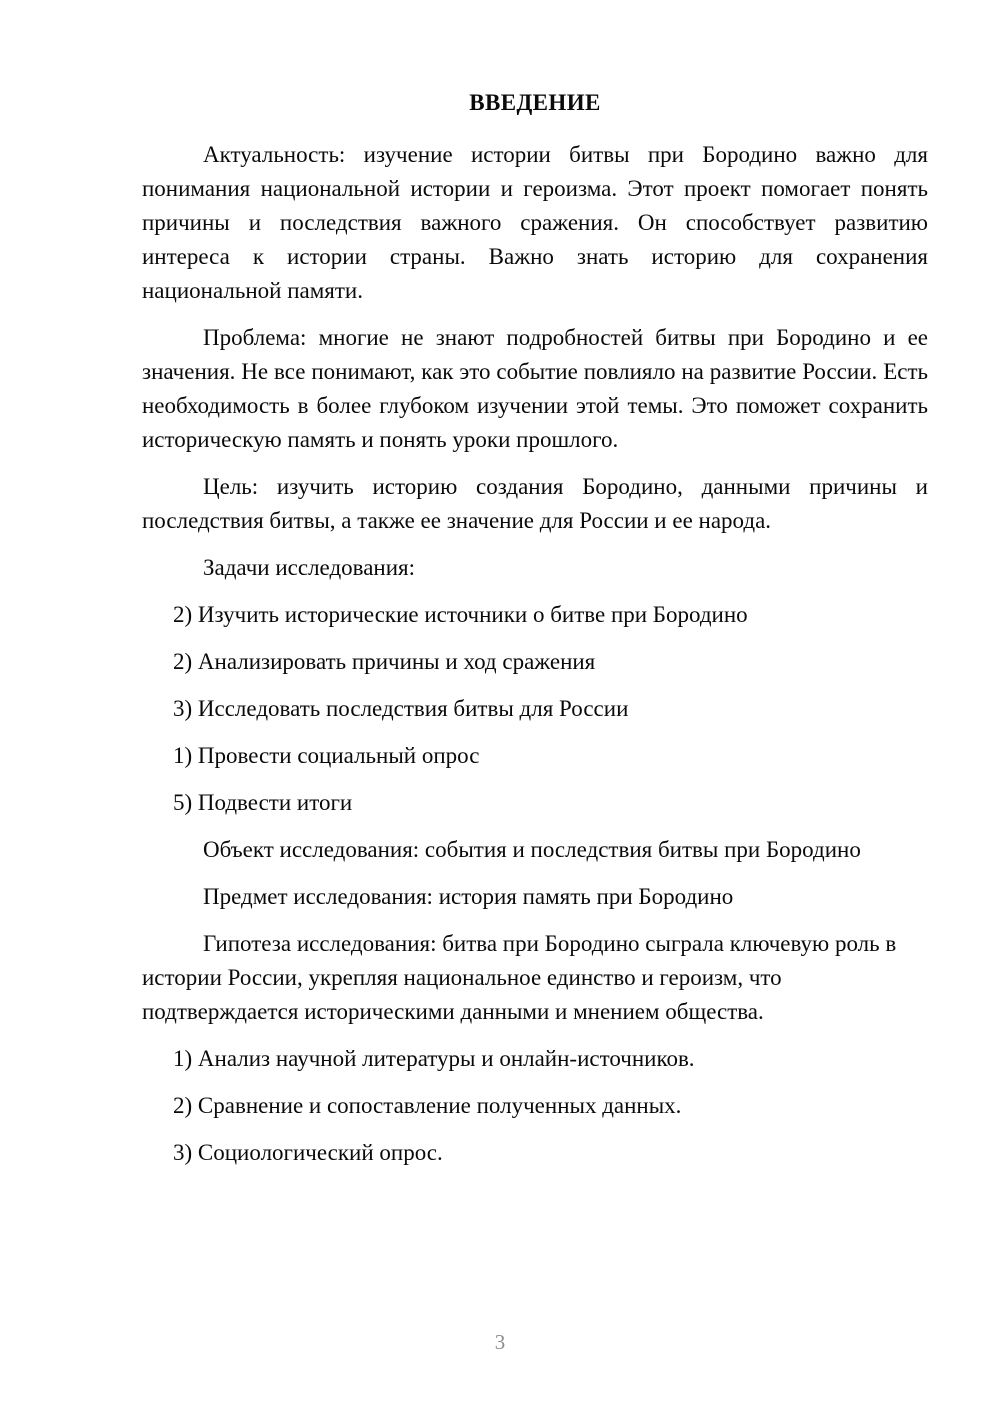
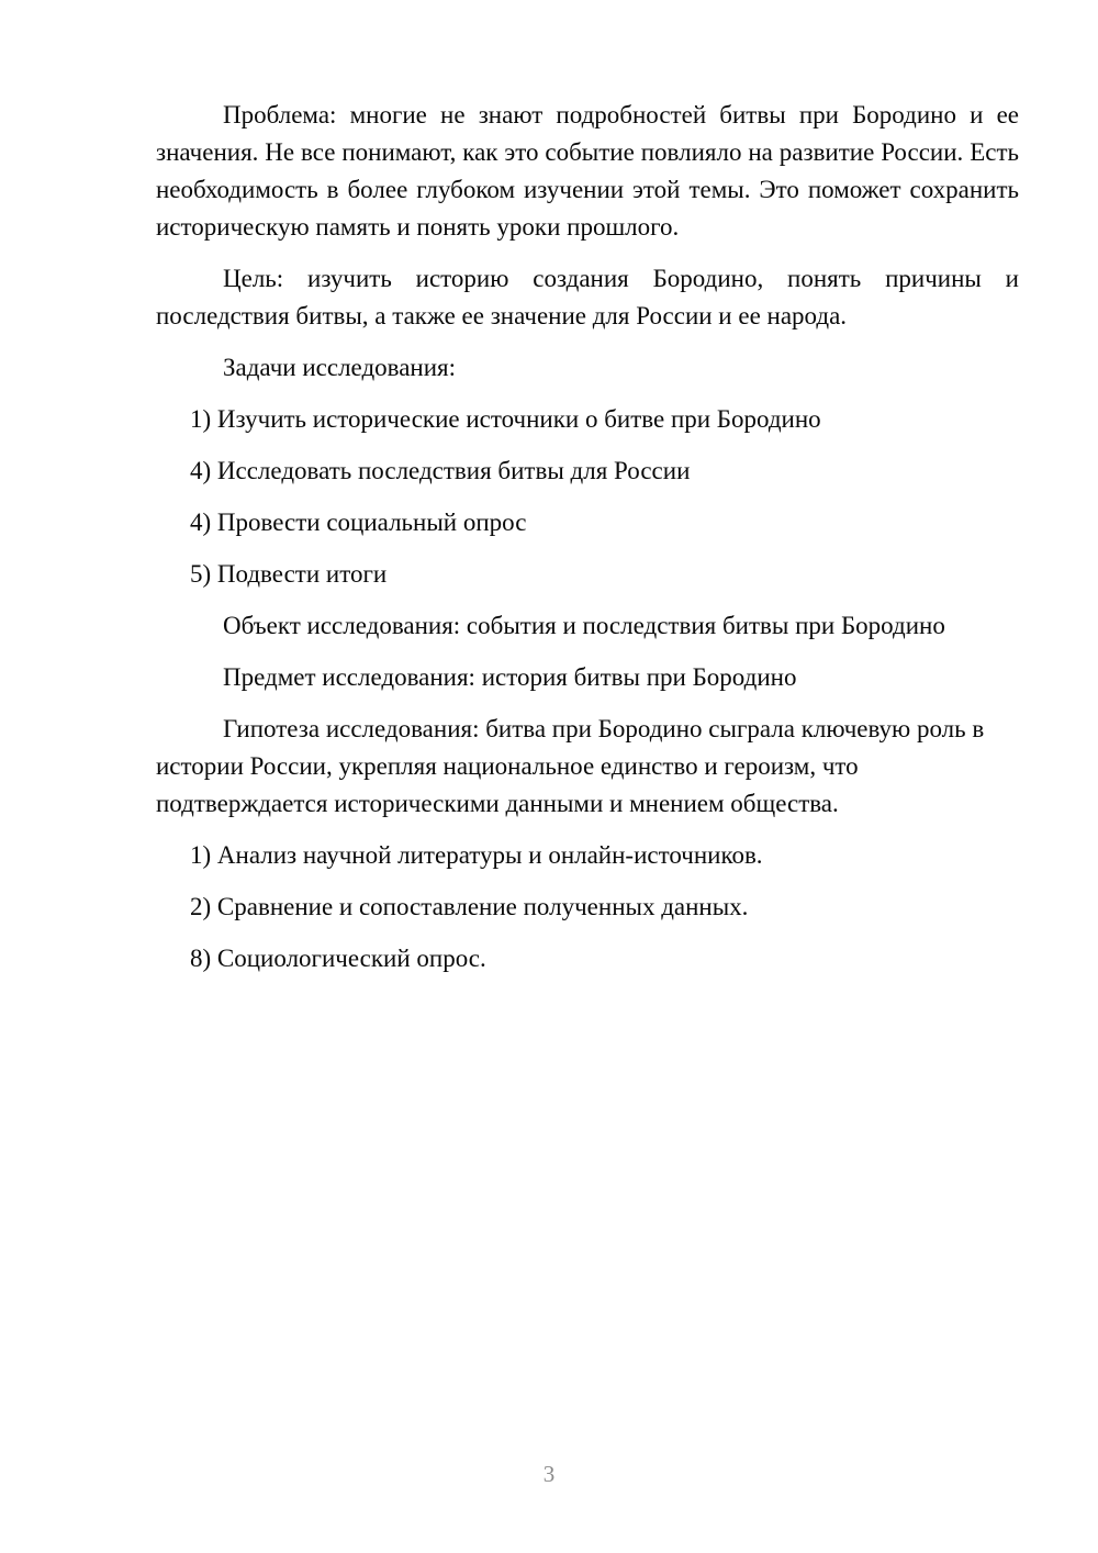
- ВВЕДЕНИЕ
- Актуальность: изучение истории битвы при Бородино важно для понимания национальной истории и героизма. Этот проект помогает понять причины и последствия важного сражения. Он способствует развитию интереса к истории страны. Важно знать историю для сохранения национальной памяти.
  Проблема: многие не знают подробностей битвы при Бородино и ее значения. Не все понимают, как это событие повлияло на развитие России. Есть необходимость в более глубоком изучении этой темы. Это поможет сохранить историческую память и понять уроки прошлого.
- Цель: изучить историю создания Бородино, данными причины и последствия битвы, а также ее значение для России и ее народа.
+ Цель: изучить историю создания Бородино, понять причины и последствия битвы, а также ее значение для России и ее народа.
  Задачи исследования:
- 2) Изучить исторические источники о битве при Бородино
+ 1) Изучить исторические источники о битве при Бородино
- 2) Анализировать причины и ход сражения
- 3) Исследовать последствия битвы для России
+ 4) Исследовать последствия битвы для России
- 1) Провести социальный опрос
+ 4) Провести социальный опрос
  5) Подвести итоги
  Объект исследования: события и последствия битвы при Бородино
- Предмет исследования: история память при Бородино
+ Предмет исследования: история битвы при Бородино
  Гипотеза исследования: битва при Бородино сыграла ключевую роль в истории России, укрепляя национальное единство и героизм, что подтверждается историческими данными и мнением общества.
  1) Анализ научной литературы и онлайн-источников.
  2) Сравнение и сопоставление полученных данных.
- 3) Социологический опрос.
+ 8) Социологический опрос.
  3
